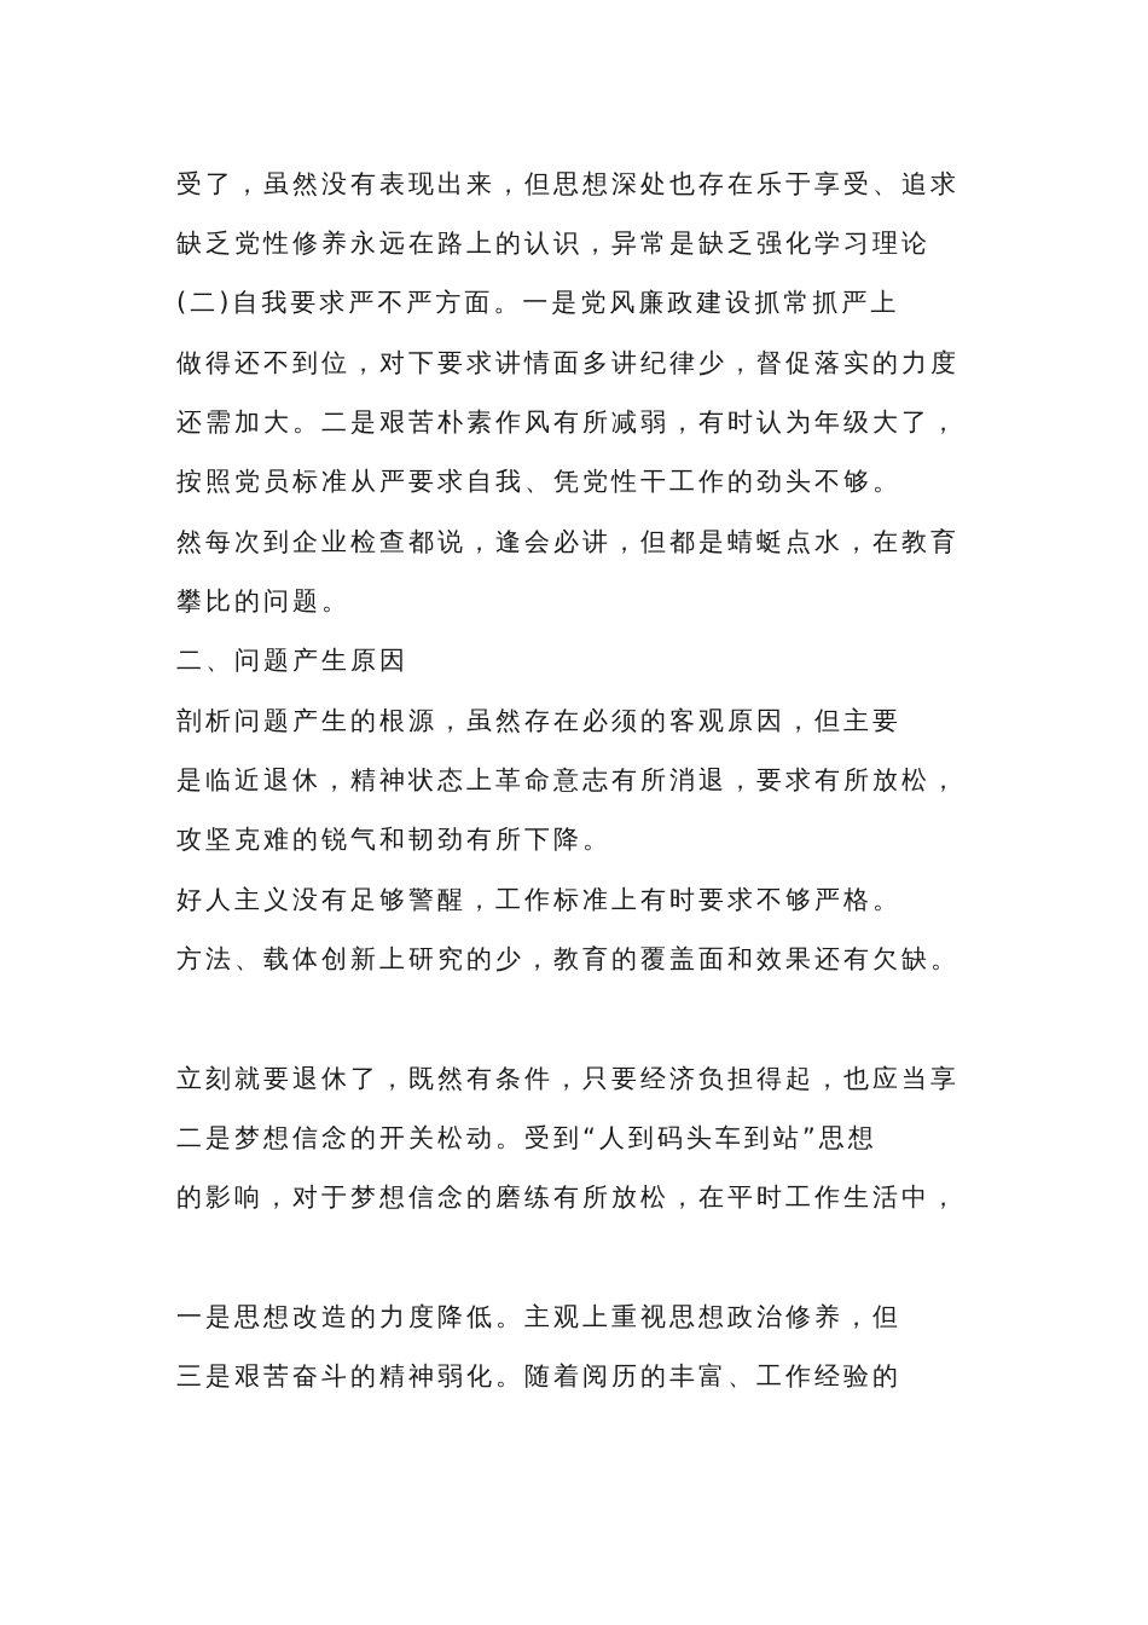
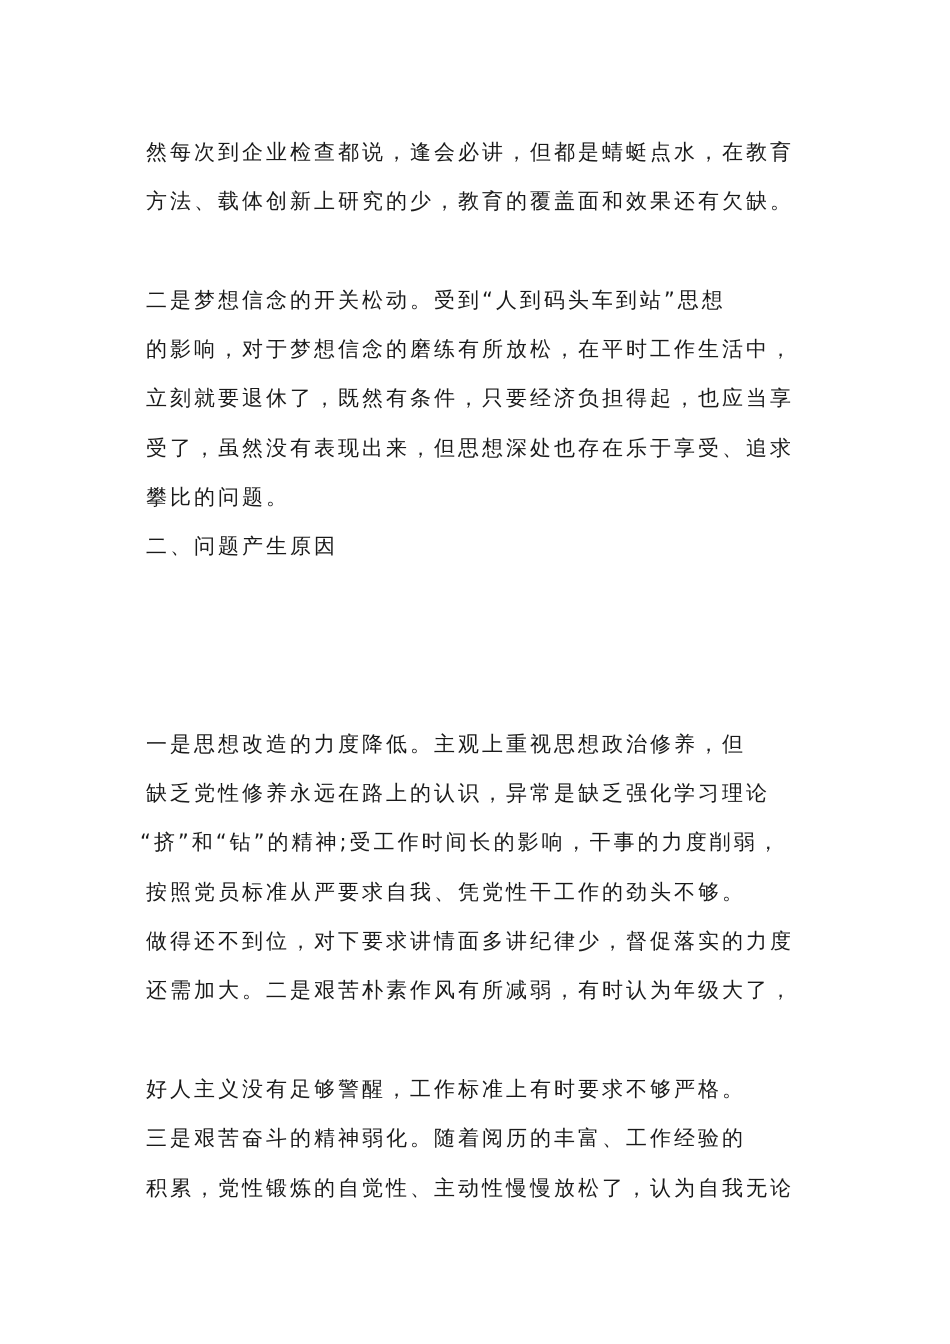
- 受了，虽然没有表现出来，但思想深处也存在乐于享受、追求
+ 然每次到企业检查都说，逢会必讲，但都是蜻蜓点水，在教育
- 缺乏党性修养永远在路上的认识，异常是缺乏强化学习理论
+ 方法、载体创新上研究的少，教育的覆盖面和效果还有欠缺。
- (二)自我要求严不严方面。一是党风廉政建设抓常抓严上
- 做得还不到位，对下要求讲情面多讲纪律少，督促落实的力度
+ 二是梦想信念的开关松动。受到“人到码头车到站”思想
- 还需加大。二是艰苦朴素作风有所减弱，有时认为年级大了，
+ 的影响，对于梦想信念的磨练有所放松，在平时工作生活中，
- 按照党员标准从严要求自我、凭党性干工作的劲头不够。
+ 立刻就要退休了，既然有条件，只要经济负担得起，也应当享
- 然每次到企业检查都说，逢会必讲，但都是蜻蜓点水，在教育
+ 受了，虽然没有表现出来，但思想深处也存在乐于享受、追求
  攀比的问题。
  二、问题产生原因
- 剖析问题产生的根源，虽然存在必须的客观原因，但主要
- 是临近退休，精神状态上革命意志有所消退，要求有所放松，
- 攻坚克难的锐气和韧劲有所下降。
- 好人主义没有足够警醒，工作标准上有时要求不够严格。
+ 一是思想改造的力度降低。主观上重视思想政治修养，但
- 方法、载体创新上研究的少，教育的覆盖面和效果还有欠缺。
+ 缺乏党性修养永远在路上的认识，异常是缺乏强化学习理论
+ “挤”和“钻”的精神;受工作时间长的影响，干事的力度削弱，
- 立刻就要退休了，既然有条件，只要经济负担得起，也应当享
+ 按照党员标准从严要求自我、凭党性干工作的劲头不够。
- 二是梦想信念的开关松动。受到“人到码头车到站”思想
+ 做得还不到位，对下要求讲情面多讲纪律少，督促落实的力度
- 的影响，对于梦想信念的磨练有所放松，在平时工作生活中，
+ 还需加大。二是艰苦朴素作风有所减弱，有时认为年级大了，
- 一是思想改造的力度降低。主观上重视思想政治修养，但
+ 好人主义没有足够警醒，工作标准上有时要求不够严格。
  三是艰苦奋斗的精神弱化。随着阅历的丰富、工作经验的
+ 积累，党性锻炼的自觉性、主动性慢慢放松了，认为自我无论
